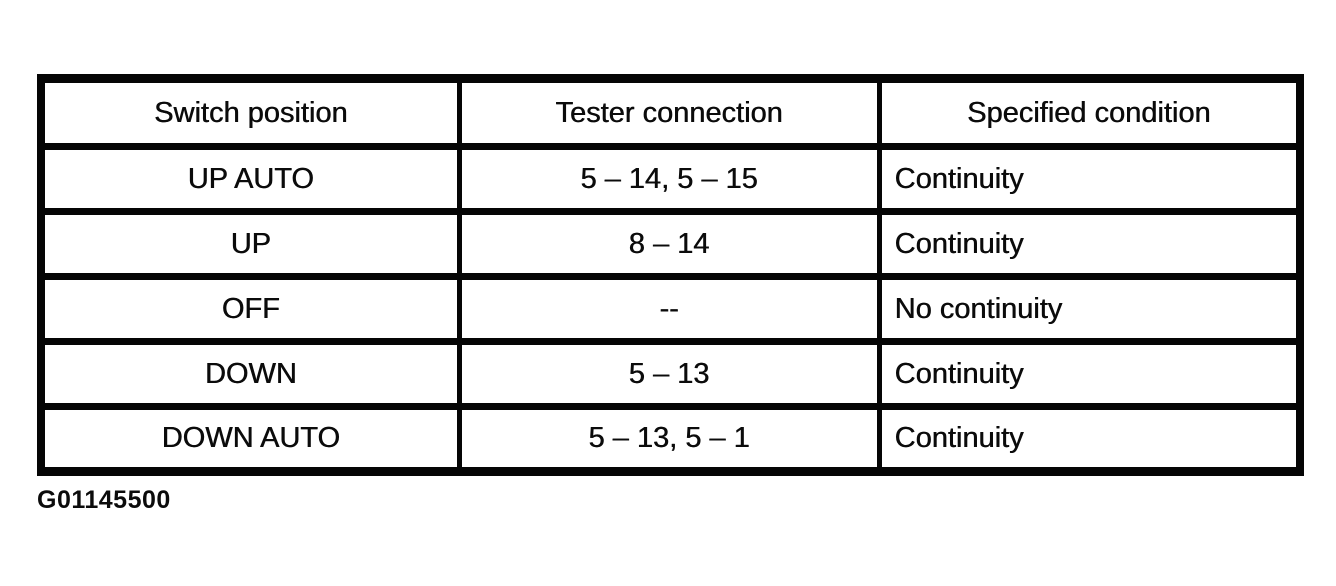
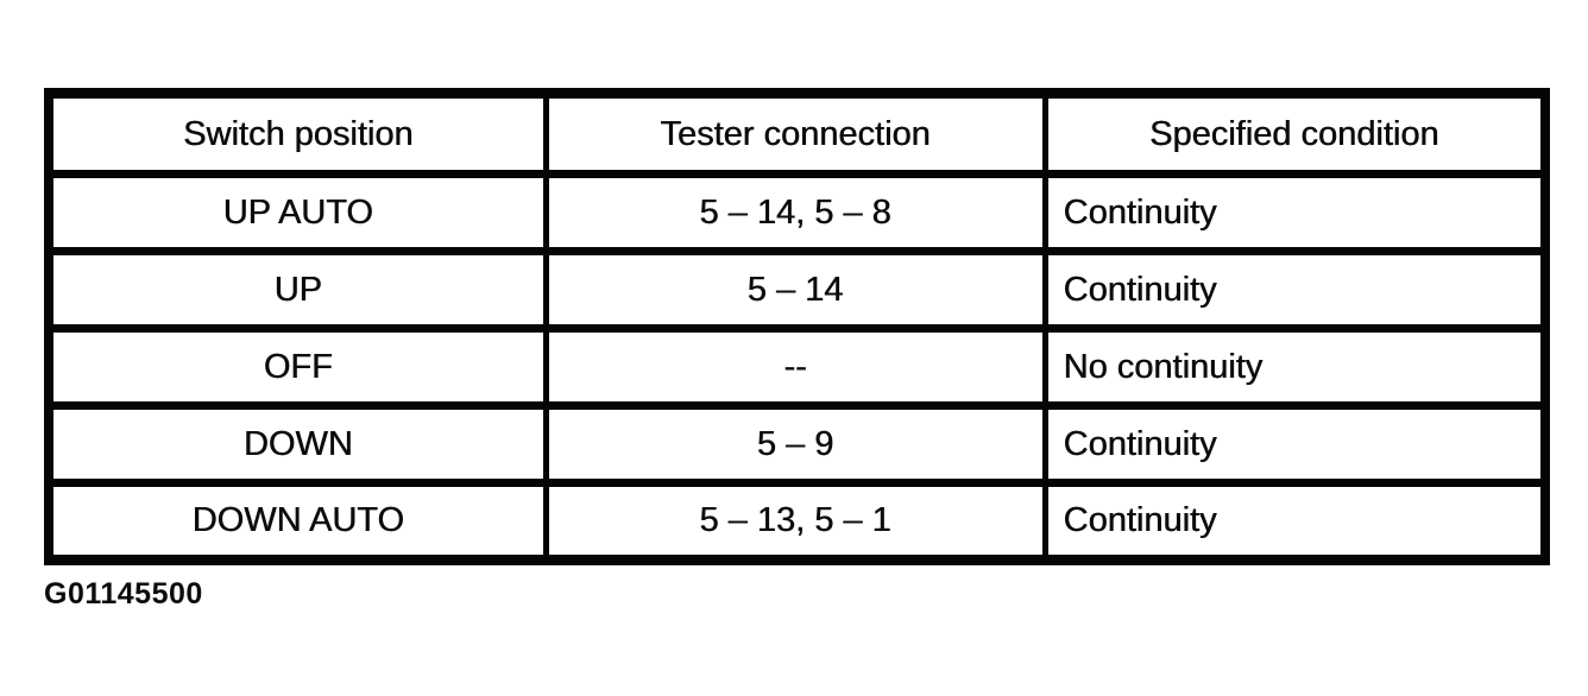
  Switch position	Tester connection	Specified condition
- UP AUTO	5 – 14, 5 – 15	Continuity
+ UP AUTO	5 – 14, 5 – 8	Continuity
- UP	8 – 14	Continuity
+ UP	5 – 14	Continuity
  OFF	--	No continuity
- DOWN	5 – 13	Continuity
+ DOWN	5 – 9	Continuity
  DOWN AUTO	5 – 13, 5 – 1	Continuity
  G01145500
